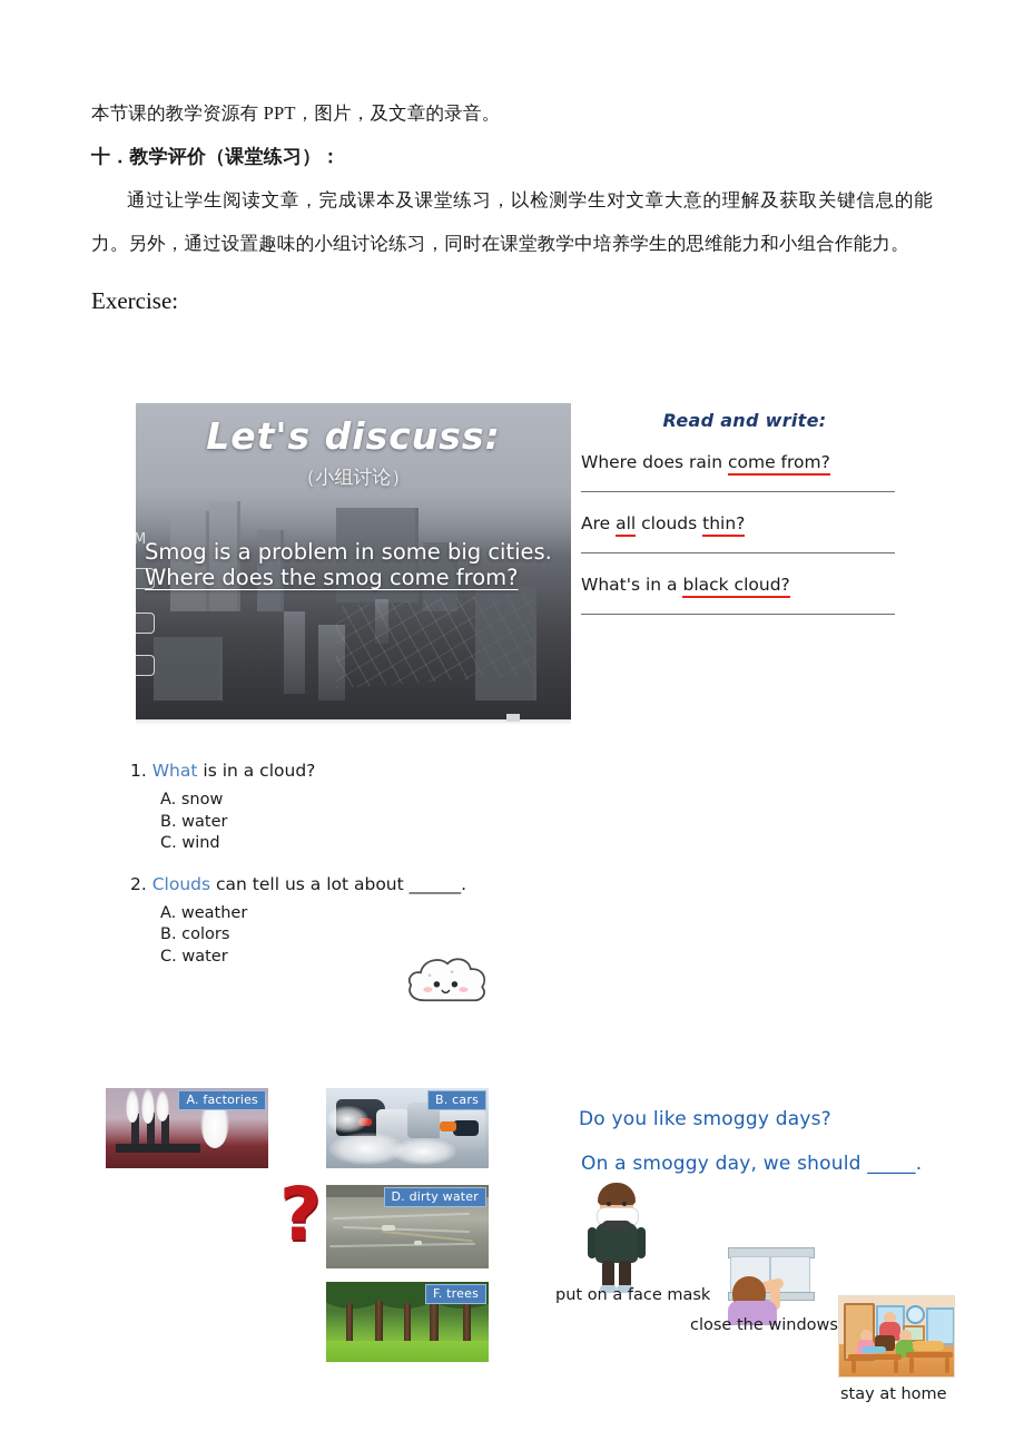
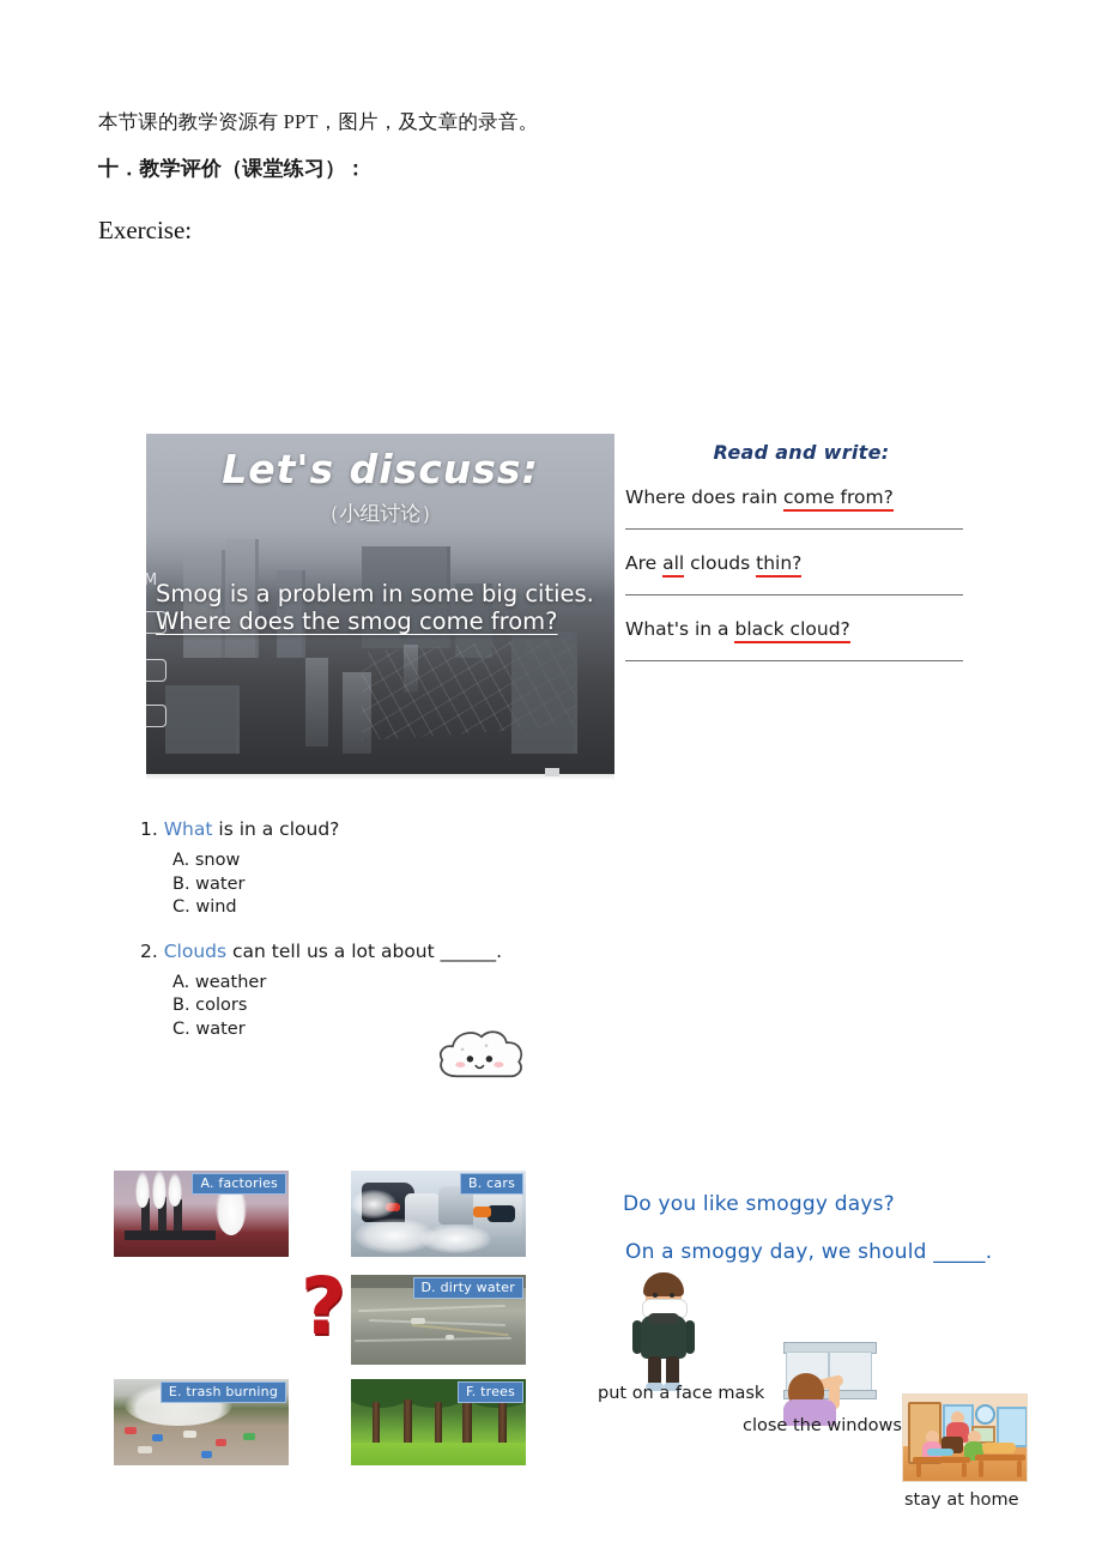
  本节课的教学资源有 PPT，图片，及文章的录音。
  十．教学评价（课堂练习）：
- 通过让学生阅读文章，完成课本及课堂练习，以检测学生对文章大意的理解及获取关键信息的能力。另外，通过设置趣味的小组讨论练习，同时在课堂教学中培养学生的思维能力和小组合作能力。
  Exercise:
  Let's discuss:
  （小组讨论）
  M
  Smog is a problem in some big cities.
  Where does the smog come from?
  Read and write:
  Where does rain come from?
  Are all clouds thin?
  What's in a black cloud?
  1. What is in a cloud?
  A. snow
  B. water
  C. wind
  2. Clouds can tell us a lot about ______.
  A. weather
  B. colors
  C. water
  A. factories
  B. cars
  D. dirty water
+ E. trash burning
  F. trees
  ?
  Do you like smoggy days?
  On a smoggy day, we should _____.
  put on a face mask
  close the windows
  stay at home
